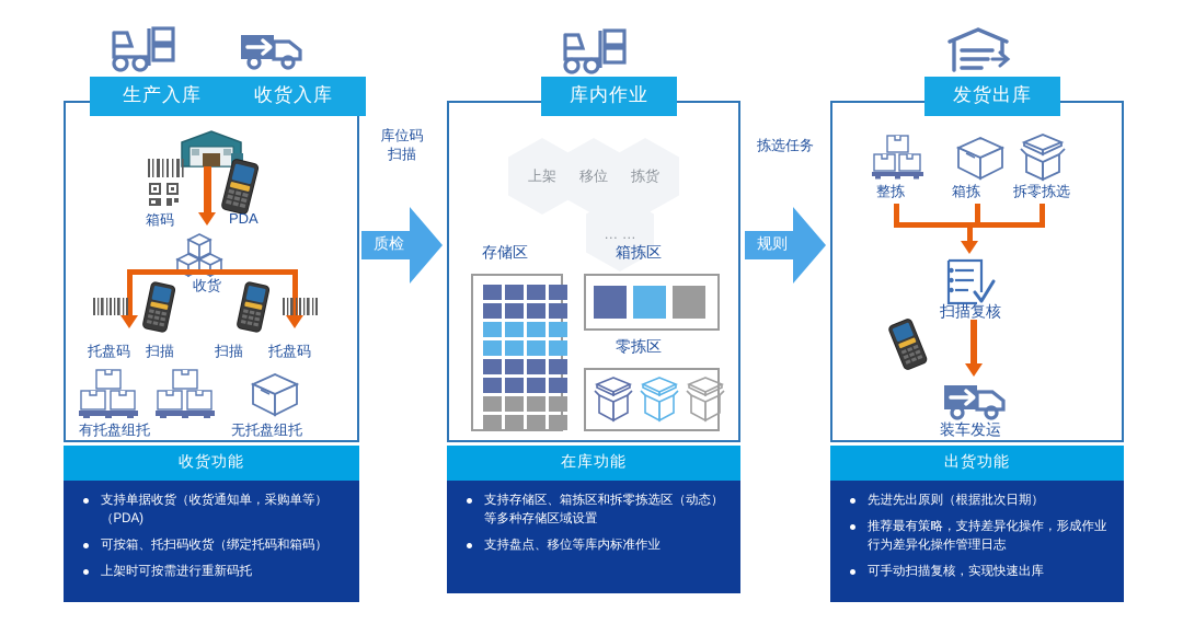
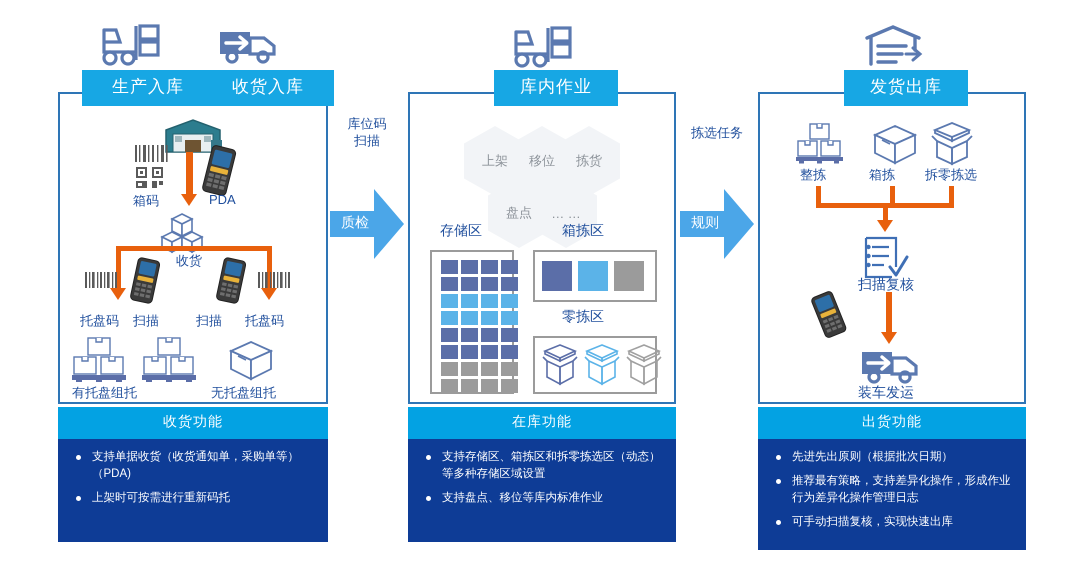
  生产入库
  收货入库
  箱码
  PDA
  收货
  托盘码
  扫描
  扫描
  托盘码
  有托盘组托
  无托盘组托
  收货功能
  支持单据收货（收货通知单，采购单等）（PDA)
- 可按箱、托扫码收货（绑定托码和箱码）
  上架时可按需进行重新码托
  库位码
  扫描
  质检
  库内作业
  上架
  移位
  拣货
+ 盘点
  … …
  存储区
  箱拣区
  零拣区
  在库功能
  支持存储区、箱拣区和拆零拣选区（动态）等多种存储区域设置
  支持盘点、移位等库内标准作业
  拣选任务
  规则
  发货出库
  整拣
  箱拣
  拆零拣选
  扫描复核
  装车发运
  出货功能
  先进先出原则（根据批次日期）
  推荐最有策略，支持差异化操作，形成作业行为差异化操作管理日志
  可手动扫描复核，实现快速出库
